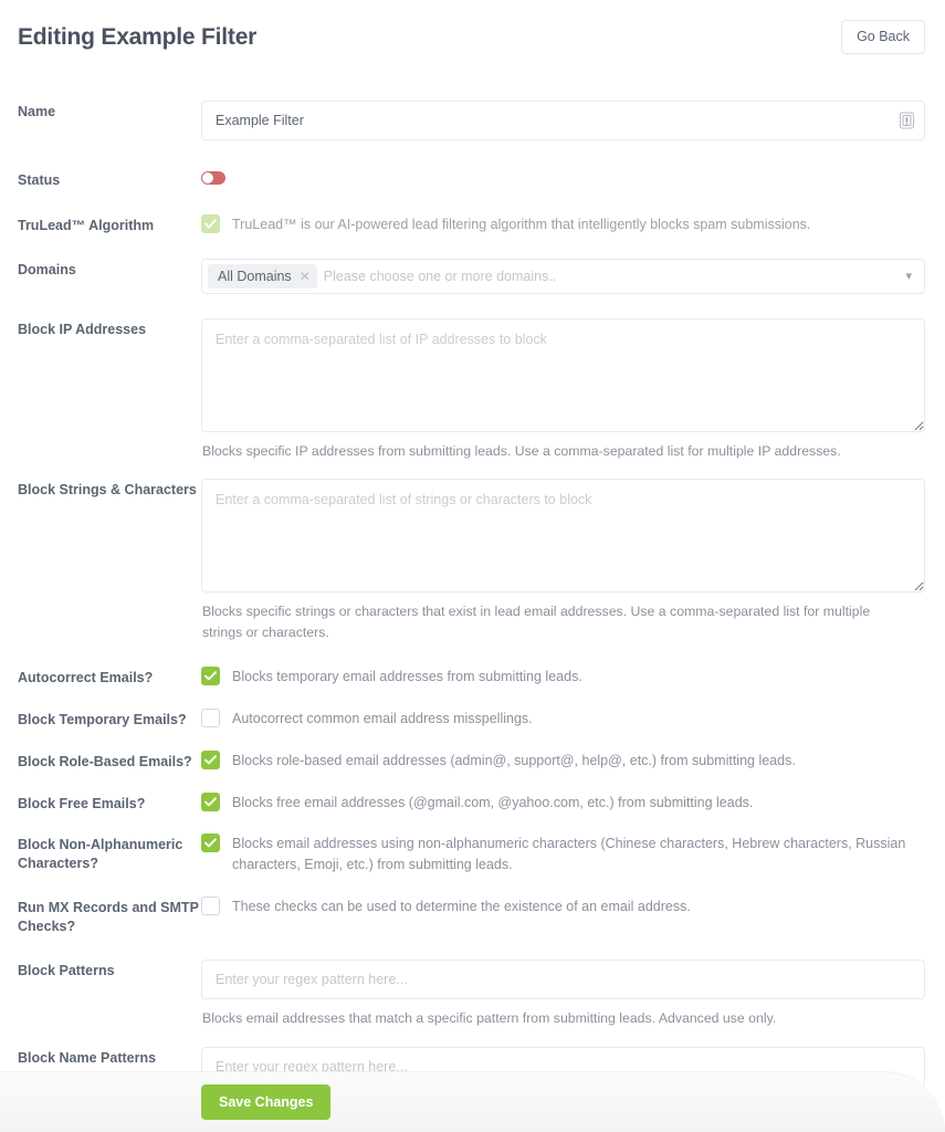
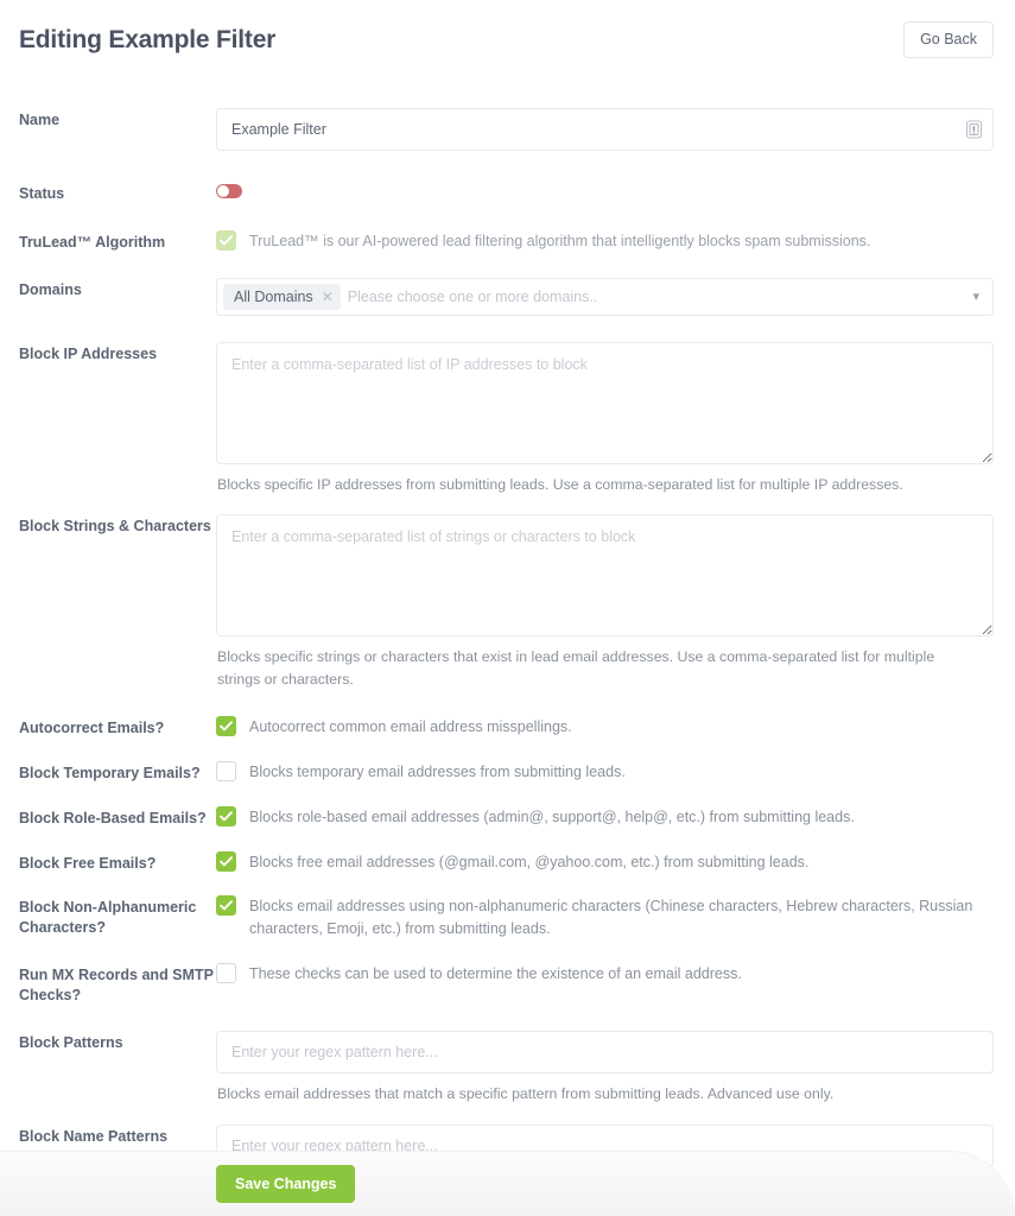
  Editing Example Filter
  Go Back
  Name
  Example Filter
  Status
  TruLead™ Algorithm
  TruLead™ is our AI-powered lead filtering algorithm that intelligently blocks spam submissions.
  Domains
  All Domains
  ✕
  Please choose one or more domains..
  ▾
  Block IP Addresses
  Enter a comma-separated list of IP addresses to block
  Blocks specific IP addresses from submitting leads. Use a comma-separated list for multiple IP addresses.
  Block Strings & Characters
  Enter a comma-separated list of strings or characters to block
  Blocks specific strings or characters that exist in lead email addresses. Use a comma-separated list for multiple strings or characters.
  Autocorrect Emails?
- Blocks temporary email addresses from submitting leads.
+ Autocorrect common email address misspellings.
  Block Temporary Emails?
- Autocorrect common email address misspellings.
+ Blocks temporary email addresses from submitting leads.
  Block Role-Based Emails?
  Blocks role-based email addresses (admin@, support@, help@, etc.) from submitting leads.
  Block Free Emails?
  Blocks free email addresses (@gmail.com, @yahoo.com, etc.) from submitting leads.
  Block Non-Alphanumeric Characters?
  Blocks email addresses using non-alphanumeric characters (Chinese characters, Hebrew characters, Russian characters, Emoji, etc.) from submitting leads.
  Run MX Records and SMTP Checks?
  These checks can be used to determine the existence of an email address.
  Block Patterns
  Enter your regex pattern here...
  Blocks email addresses that match a specific pattern from submitting leads. Advanced use only.
  Block Name Patterns
  Enter your regex pattern here...
  Save Changes
